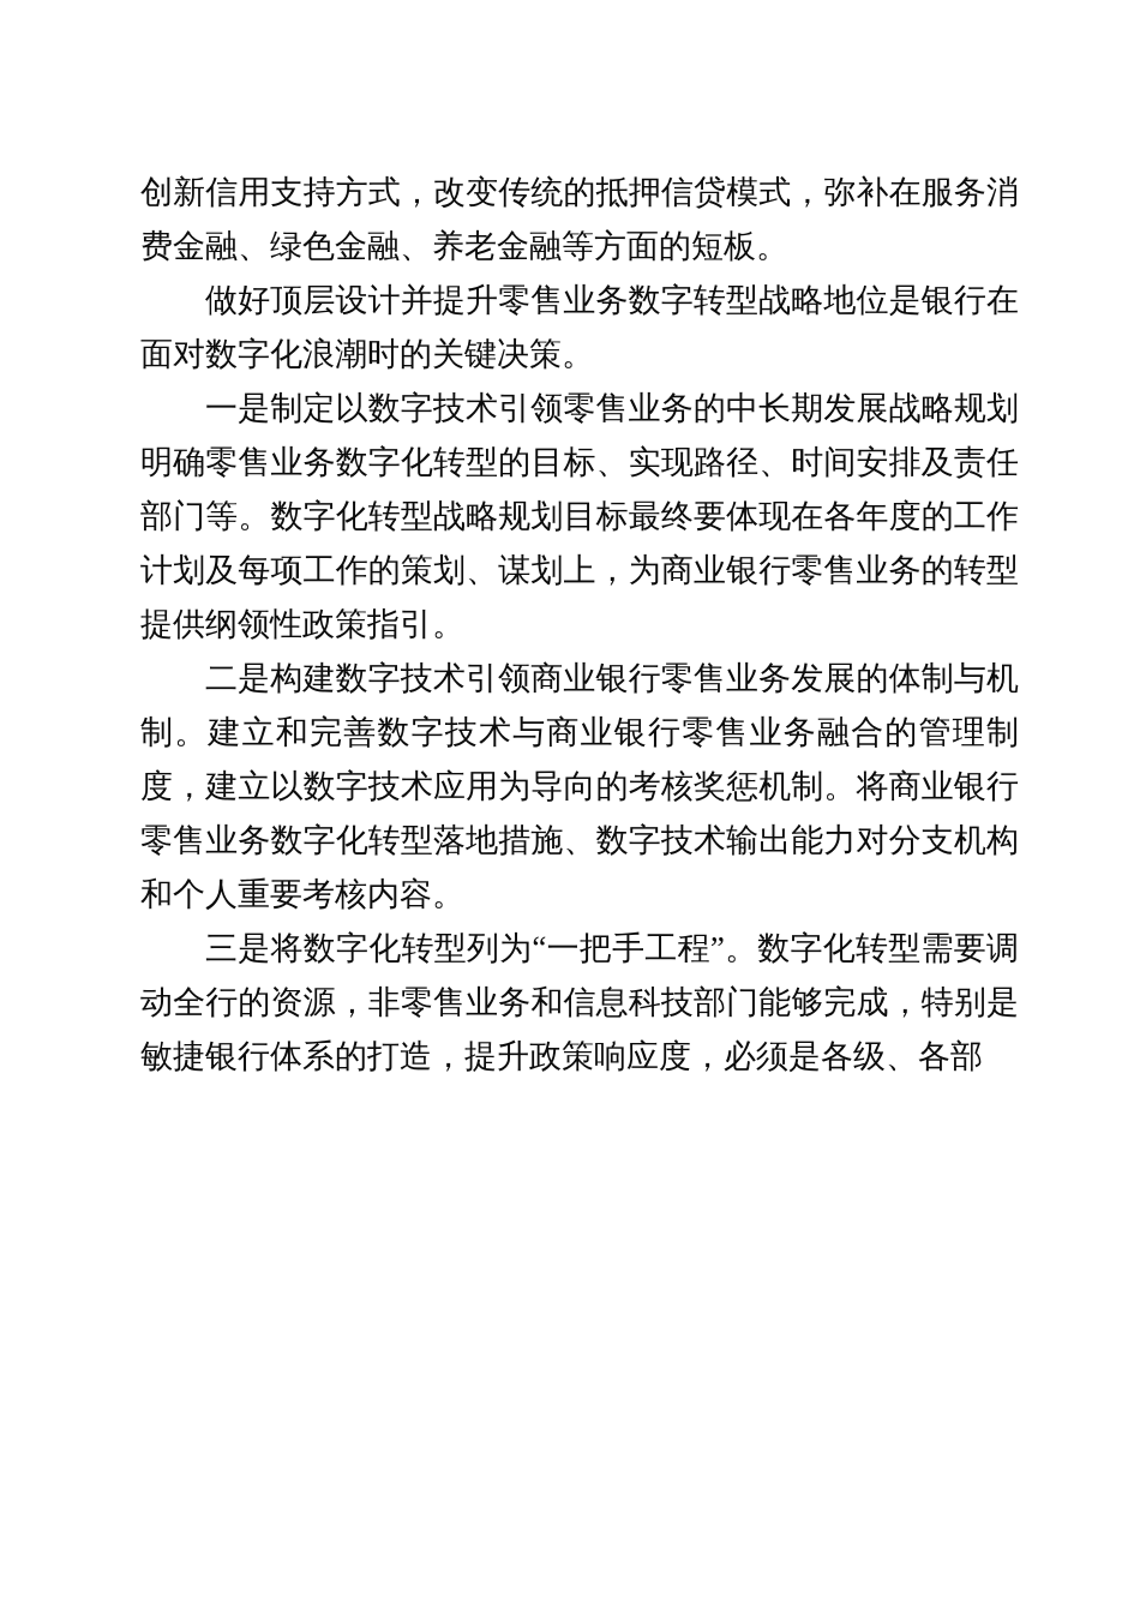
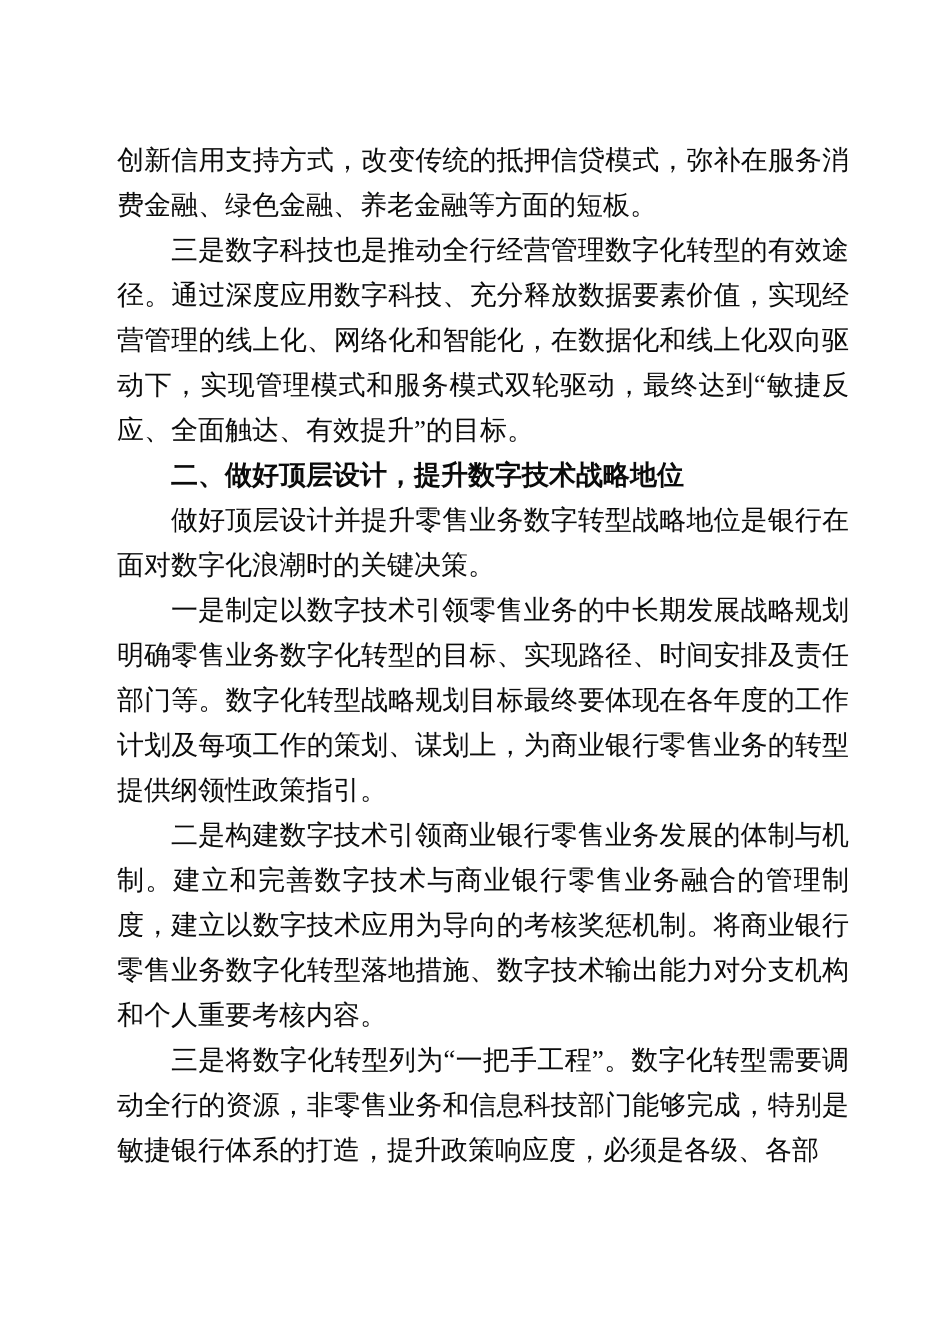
  创新信用支持方式，改变传统的抵押信贷模式，弥补在服务消费金融、绿色金融、养老金融等方面的短板。
+ 三是数字科技也是推动全行经营管理数字化转型的有效途径。通过深度应用数字科技、充分释放数据要素价值，实现经营管理的线上化、网络化和智能化，在数据化和线上化双向驱动下，实现管理模式和服务模式双轮驱动，最终达到“敏捷反应、全面触达、有效提升”的目标。
+ 二、做好顶层设计，提升数字技术战略地位
  做好顶层设计并提升零售业务数字转型战略地位是银行在面对数字化浪潮时的关键决策。
  一是制定以数字技术引领零售业务的中长期发展战略规划明确零售业务数字化转型的目标、实现路径、时间安排及责任部门等。数字化转型战略规划目标最终要体现在各年度的工作计划及每项工作的策划、谋划上，为商业银行零售业务的转型提供纲领性政策指引。
  二是构建数字技术引领商业银行零售业务发展的体制与机制。建立和完善数字技术与商业银行零售业务融合的管理制度，建立以数字技术应用为导向的考核奖惩机制。将商业银行零售业务数字化转型落地措施、数字技术输出能力对分支机构和个人重要考核内容。
  三是将数字化转型列为“一把手工程”。数字化转型需要调动全行的资源，非零售业务和信息科技部门能够完成，特别是敏捷银行体系的打造，提升政策响应度，必须是各级、各部
